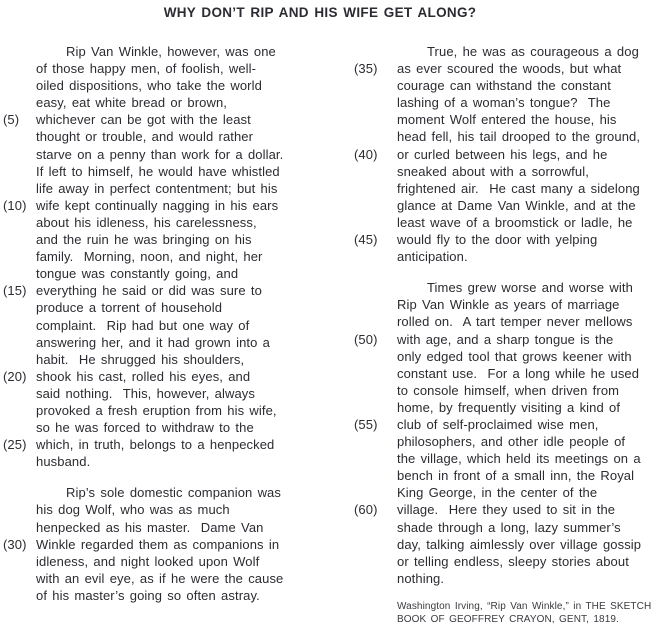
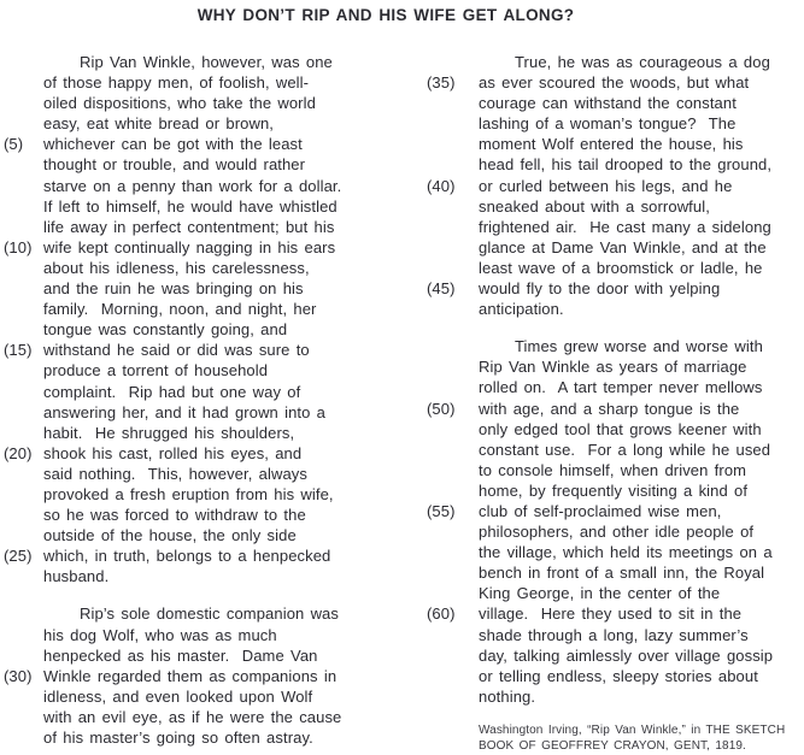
  WHY DON’T RIP AND HIS WIFE GET ALONG?
  Rip Van Winkle, however, was one
  of those happy men, of foolish, well-
  oiled dispositions, who take the world
  easy, eat white bread or brown,
  (5)
  whichever can be got with the least
  thought or trouble, and would rather
  starve on a penny than work for a dollar.
  If left to himself, he would have whistled
  life away in perfect contentment; but his
  (10)
  wife kept continually nagging in his ears
  about his idleness, his carelessness,
  and the ruin he was bringing on his
  family. Morning, noon, and night, her
  tongue was constantly going, and
  (15)
- everything he said or did was sure to
+ withstand he said or did was sure to
  produce a torrent of household
  complaint. Rip had but one way of
  answering her, and it had grown into a
  habit. He shrugged his shoulders,
  (20)
  shook his cast, rolled his eyes, and
  said nothing. This, however, always
  provoked a fresh eruption from his wife,
  so he was forced to withdraw to the
+ outside of the house, the only side
  (25)
  which, in truth, belongs to a henpecked
  husband.
  Rip’s sole domestic companion was
  his dog Wolf, who was as much
  henpecked as his master. Dame Van
  (30)
  Winkle regarded them as companions in
- idleness, and night looked upon Wolf
+ idleness, and even looked upon Wolf
  with an evil eye, as if he were the cause
  of his master’s going so often astray.
  True, he was as courageous a dog
  (35)
  as ever scoured the woods, but what
  courage can withstand the constant
  lashing of a woman’s tongue? The
  moment Wolf entered the house, his
  head fell, his tail drooped to the ground,
  (40)
  or curled between his legs, and he
  sneaked about with a sorrowful,
  frightened air. He cast many a sidelong
  glance at Dame Van Winkle, and at the
  least wave of a broomstick or ladle, he
  (45)
  would fly to the door with yelping
  anticipation.
  Times grew worse and worse with
  Rip Van Winkle as years of marriage
  rolled on. A tart temper never mellows
  (50)
  with age, and a sharp tongue is the
  only edged tool that grows keener with
  constant use. For a long while he used
  to console himself, when driven from
  home, by frequently visiting a kind of
  (55)
  club of self-proclaimed wise men,
  philosophers, and other idle people of
  the village, which held its meetings on a
  bench in front of a small inn, the Royal
  King George, in the center of the
  (60)
  village. Here they used to sit in the
  shade through a long, lazy summer’s
  day, talking aimlessly over village gossip
  or telling endless, sleepy stories about
  nothing.
  Washington Irving, “Rip Van Winkle,” in THE SKETCH
  BOOK OF GEOFFREY CRAYON, GENT, 1819.
